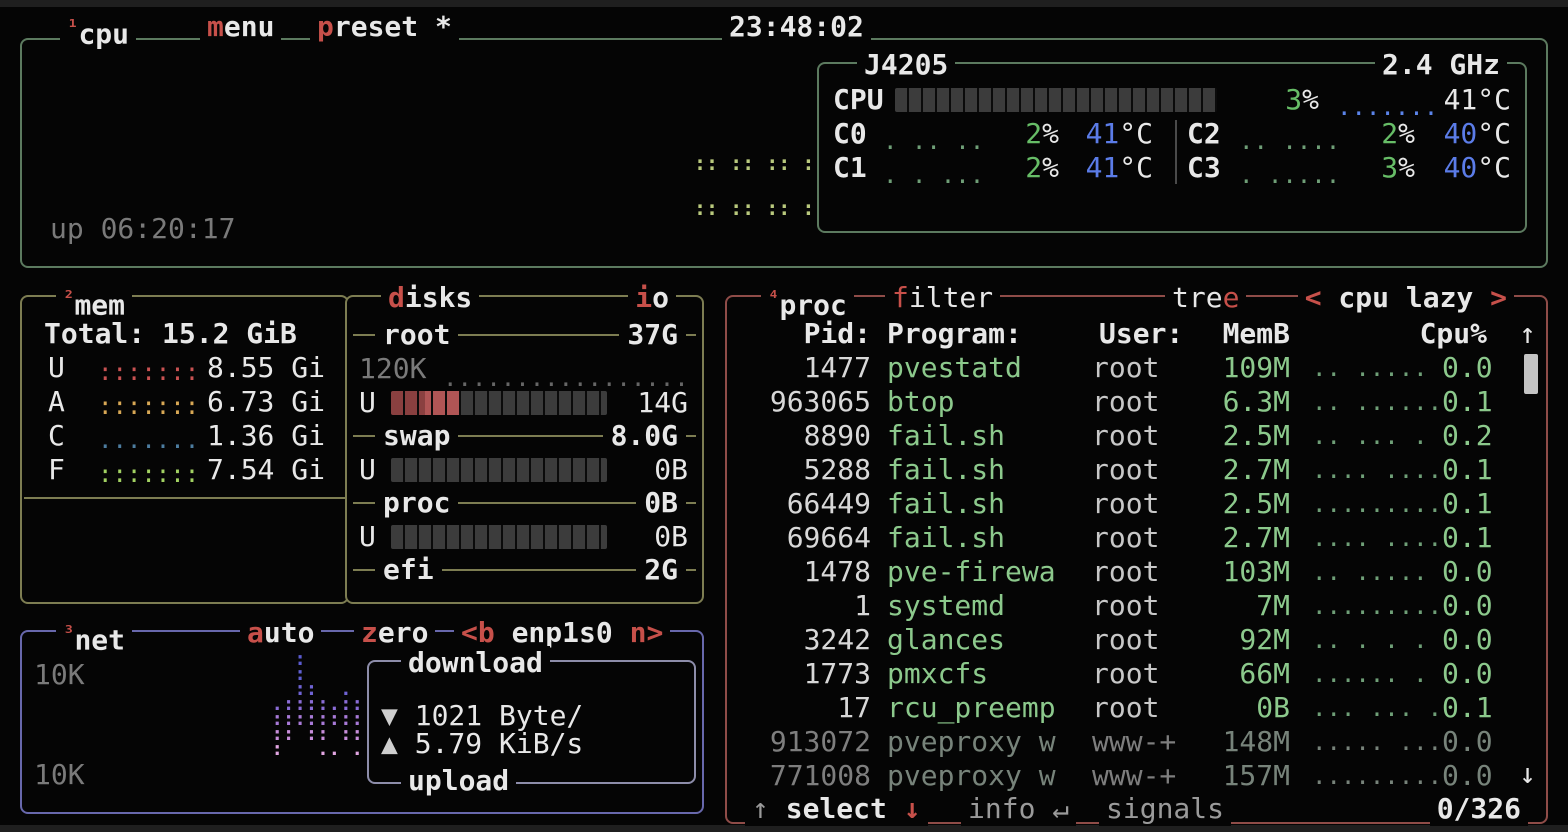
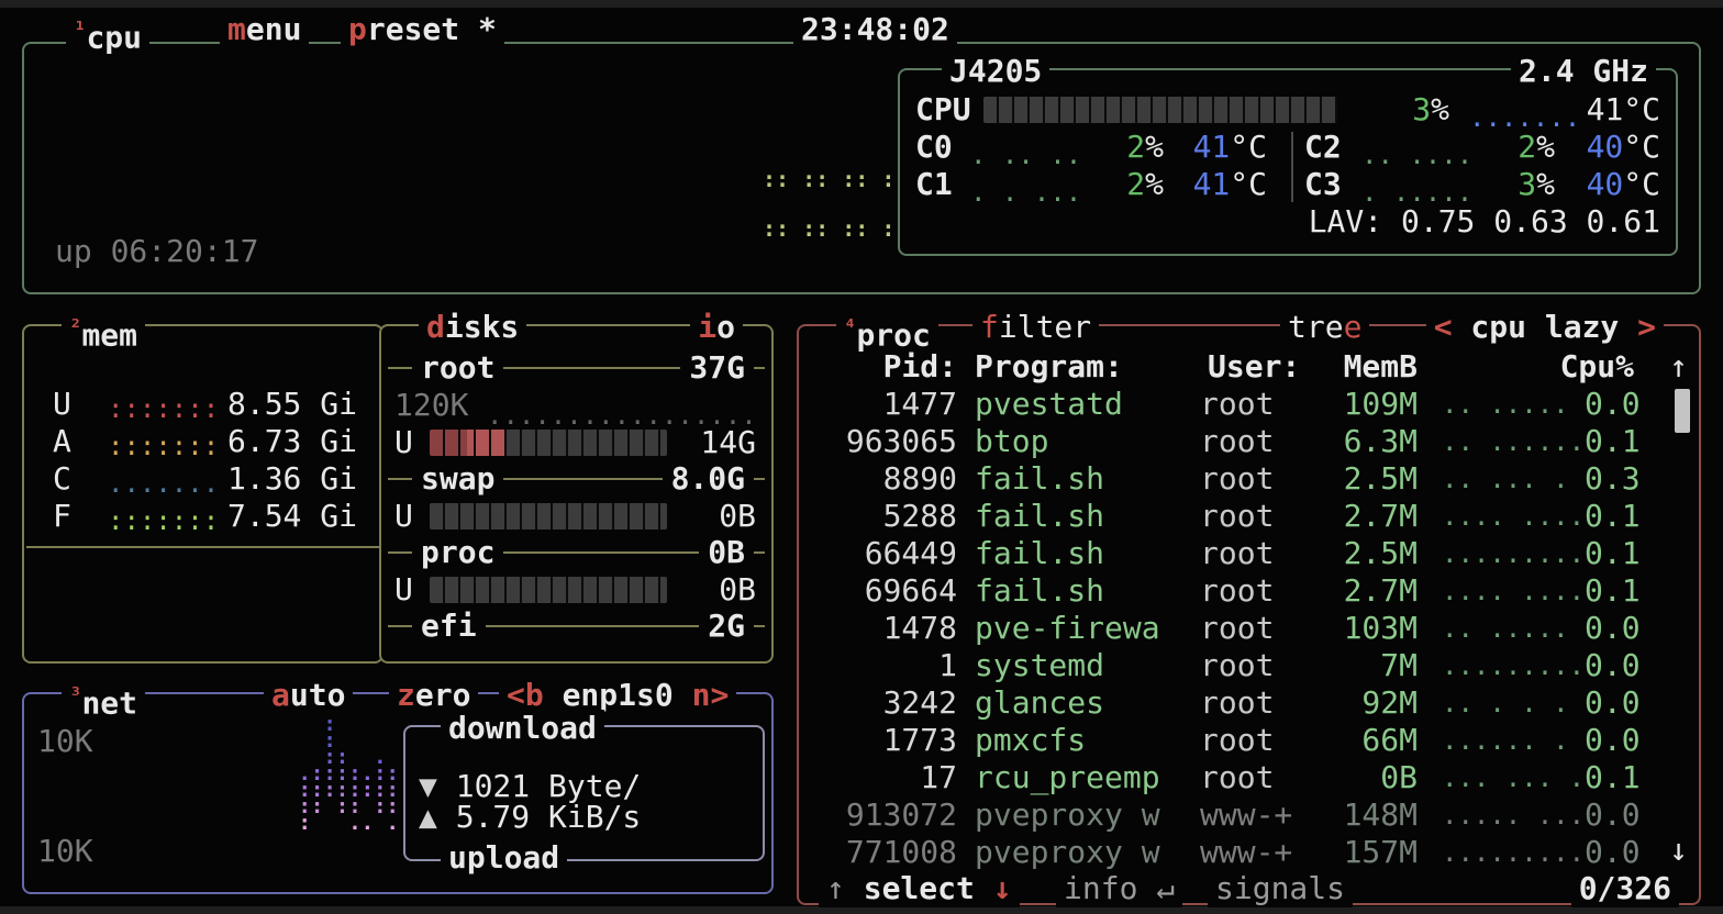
  ¹cpu
  menu
  preset *
  23:48:02
  :: :: :: :
  :: :: :: :
  up 06:20:17
  J4205
  2.4 GHz
  CPU
  3%
  .......
  41°C
  C0
  . .. ..
  2%
  41°C
  C1
  . . ...
  2%
  41°C
  C2
  .. ....
  2%
  40°C
  C3
  . .....
  3%
  40°C
+ LAV: 0.75 0.63 0.61
  ²mem
- Total: 15.2 GiB
  U
  :::::::
  8.55 Gi
  A
  :::::::
  6.73 Gi
  C
  .......
  1.36 Gi
  F
  :::::::
  7.54 Gi
  disks
  io
  root
  37G
  120K
  U
  14G
  swap
  8.0G
  U
  0B
  proc
  0B
  U
  0B
  efi
  2G
  ³net
  auto
  zero
  <b enp1s0 n>
  10K
  10K
  :
  :
  :: .
  .::::.::
  ::::::::
  :: :: ::
  : .. .
  download
  ▼ 1021 Byte/
  ▲ 5.79 KiB/s
  upload
  ⁴proc
  filter
  tree
  < cpu lazy >
  Pid:
  Program:
  User:
  MemB
  Cpu%
  ↑
  1477
  pvestatd
  root
  109M
  .. .....
  0.0
  963065
  btop
  root
  6.3M
  .. ......
  0.1
  8890
  fail.sh
  root
  2.5M
  .. ... .
- 0.2
+ 0.3
  5288
  fail.sh
  root
  2.7M
  .... ....
  0.1
  66449
  fail.sh
  root
  2.5M
  .........
  0.1
  69664
  fail.sh
  root
  2.7M
  .... ....
  0.1
  1478
  pve-firewa
  root
  103M
  .. .....
  0.0
  1
  systemd
  root
  7M
  .........
  0.0
  3242
  glances
  root
  92M
  .. . . .
  0.0
  1773
  pmxcfs
  root
  66M
  ...... .
  0.0
  17
  rcu_preemp
  root
  0B
  ... ... .
  0.1
  913072
  pveproxy w
  www-+
  148M
  ..... ...
  0.0
  771008
  pveproxy w
  www-+
  157M
  .........
  0.0
  ↓
  ↑ select ↓
  info ↵
  signals
  0/326
